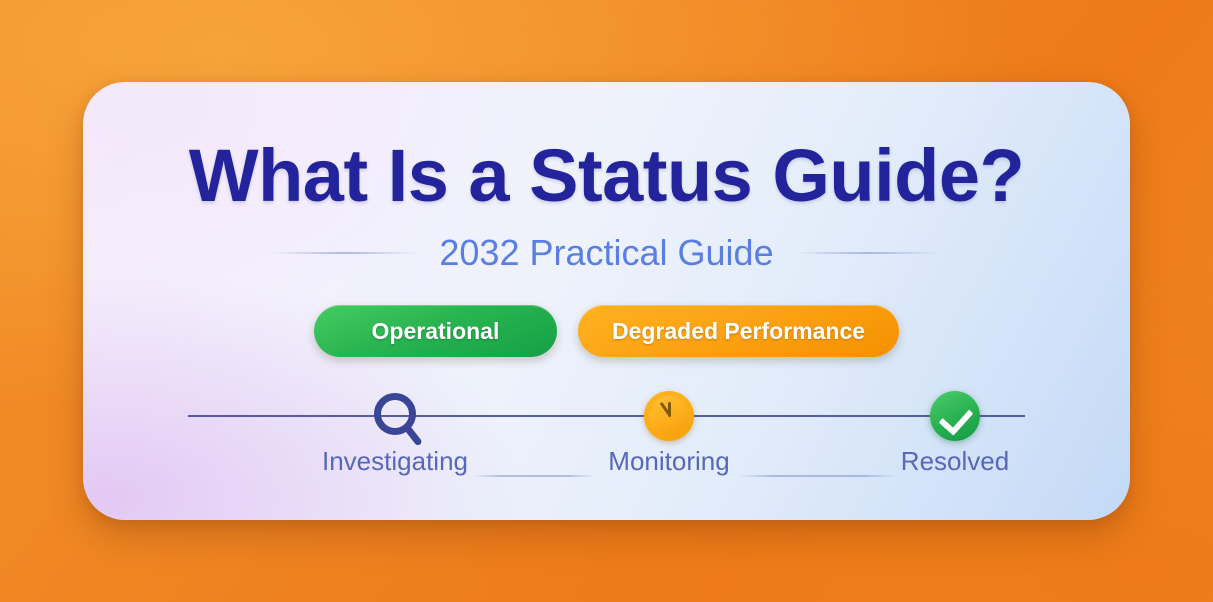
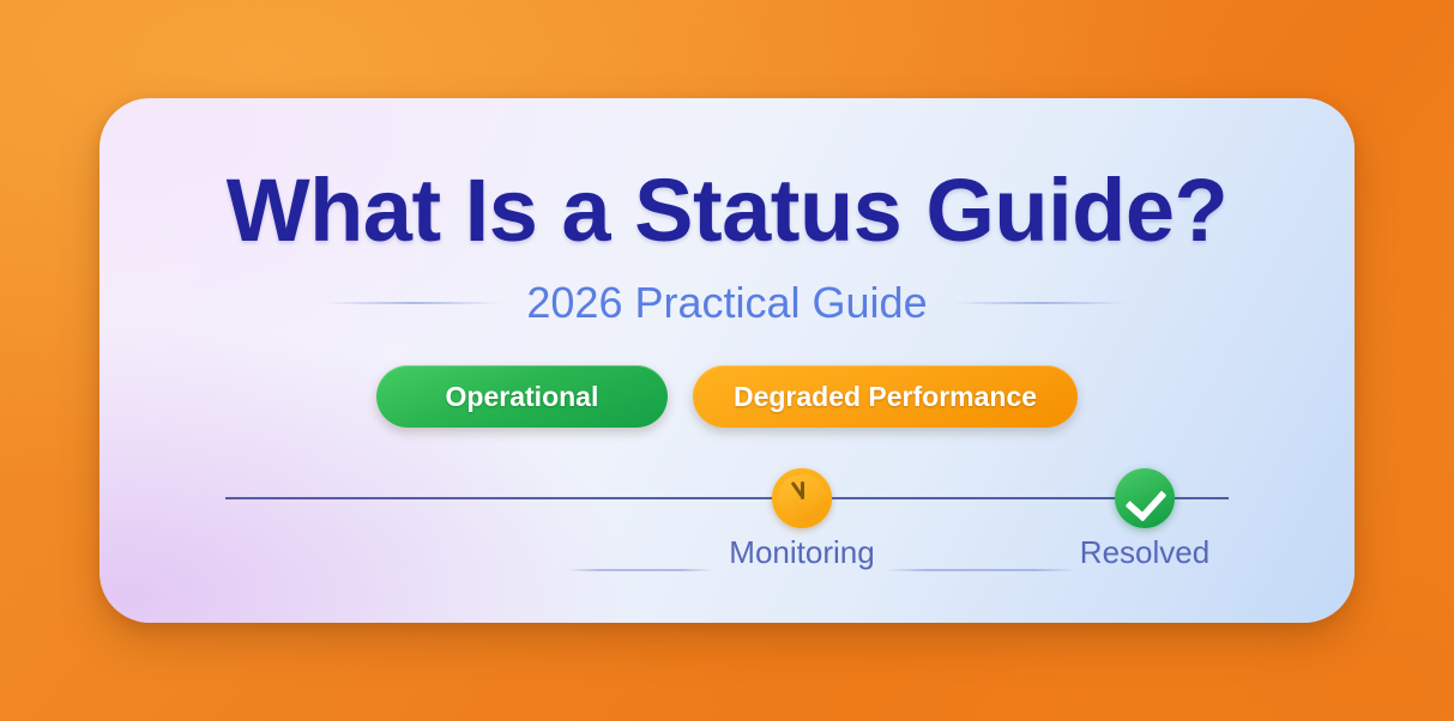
  What Is a Status Guide?
- 2032 Practical Guide
+ 2026 Practical Guide
  Operational
  Degraded Performance
- Investigating
  Monitoring
  Resolved
